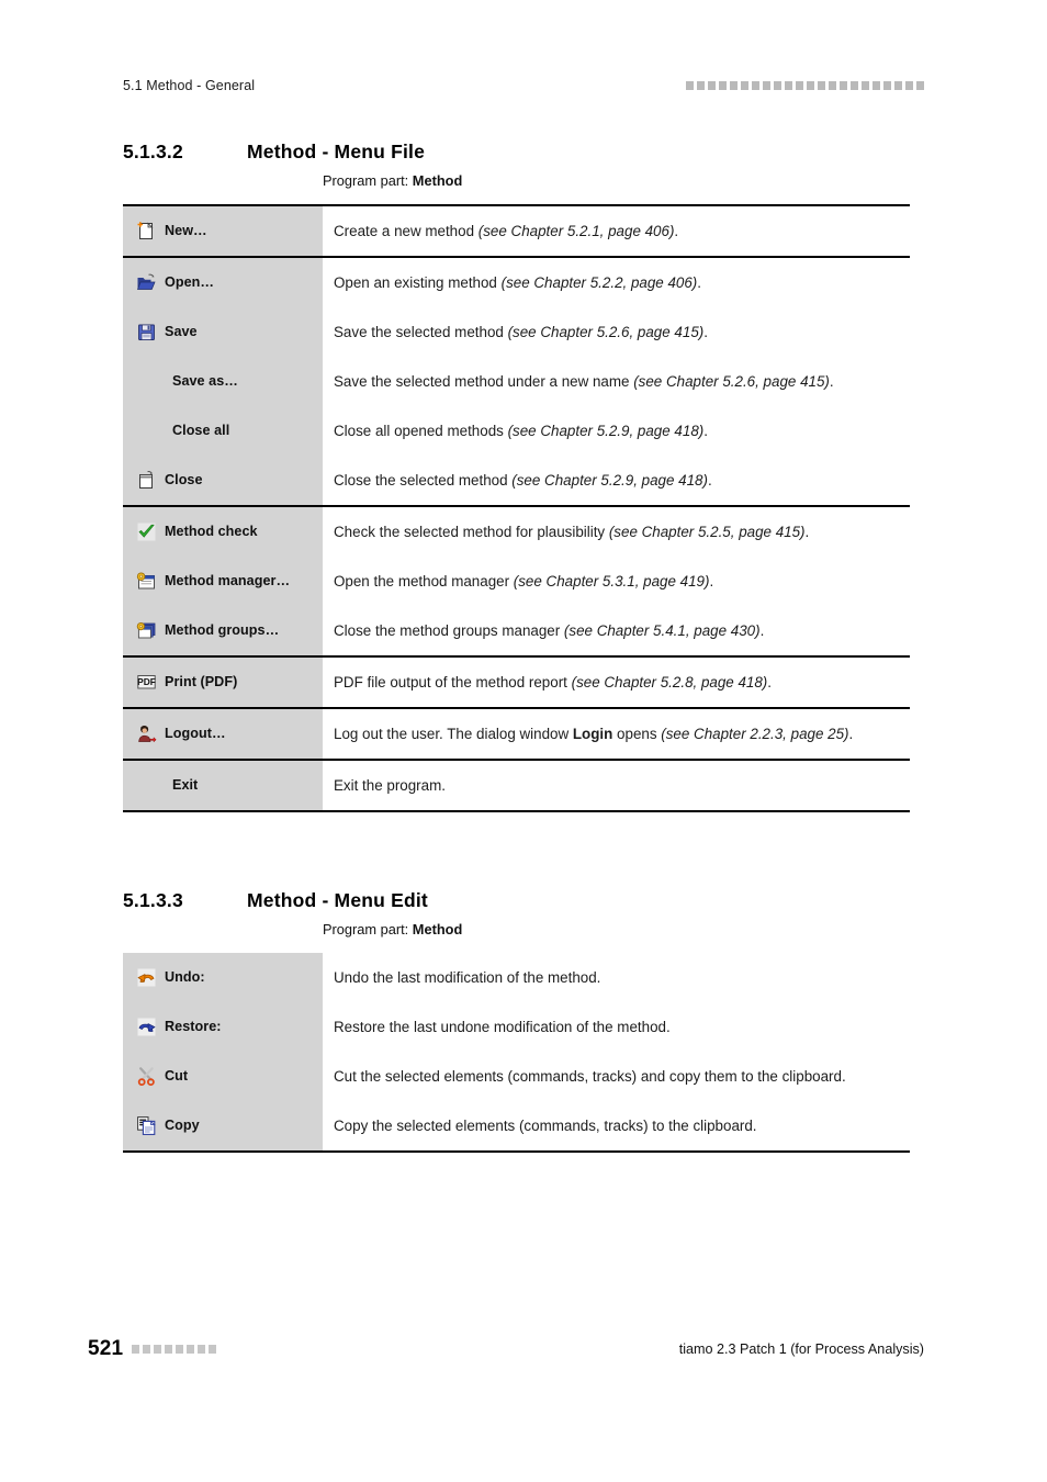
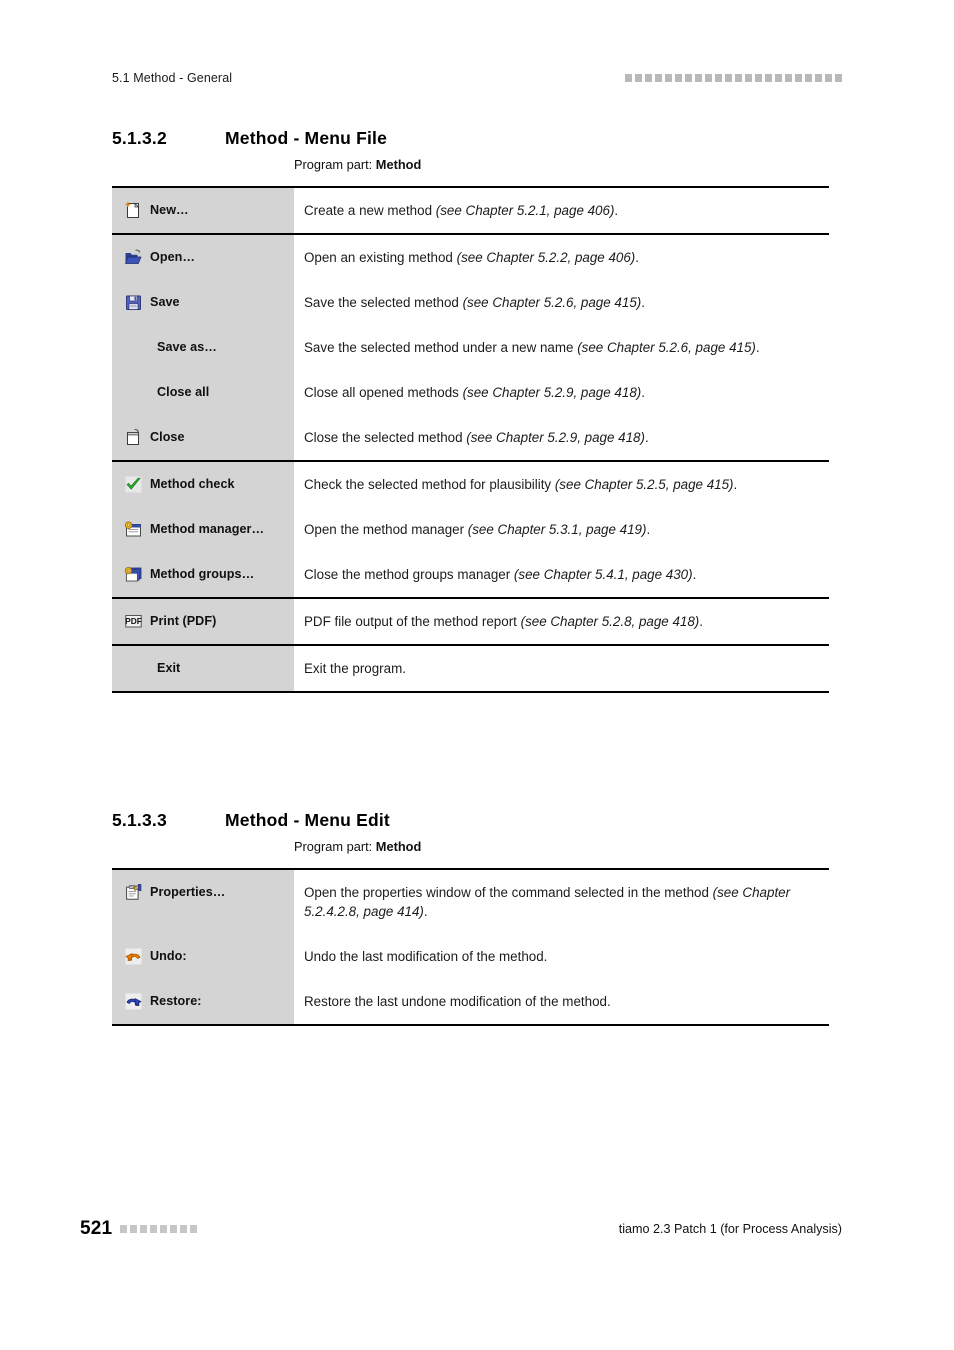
  5.1 Method - General
  5.1.3.2
  Method - Menu File
  Program part: Method
  New…	Create a new method (see Chapter 5.2.1, page 406).
  Open…	Open an existing method (see Chapter 5.2.2, page 406).
  Save	Save the selected method (see Chapter 5.2.6, page 415).
  Save as…	Save the selected method under a new name (see Chapter 5.2.6, page 415).
  Close all	Close all opened methods (see Chapter 5.2.9, page 418).
  Close	Close the selected method (see Chapter 5.2.9, page 418).
  Method check	Check the selected method for plausibility (see Chapter 5.2.5, page 415).
  Method manager…	Open the method manager (see Chapter 5.3.1, page 419).
  Method groups…	Close the method groups manager (see Chapter 5.4.1, page 430).
  PDF Print (PDF)	PDF file output of the method report (see Chapter 5.2.8, page 418).
- Logout…	Log out the user. The dialog window Login opens (see Chapter 2.2.3, page 25).
  Exit	Exit the program.
  5.1.3.3
  Method - Menu Edit
  Program part: Method
+ Properties…	Open the properties window of the command selected in the method (see Chapter 5.2.4.2.8, page 414).
  Undo:	Undo the last modification of the method.
  Restore:	Restore the last undone modification of the method.
- Cut	Cut the selected elements (commands, tracks) and copy them to the clipboard.
- Copy	Copy the selected elements (commands, tracks) to the clipboard.
  521
  tiamo 2.3 Patch 1 (for Process Analysis)
